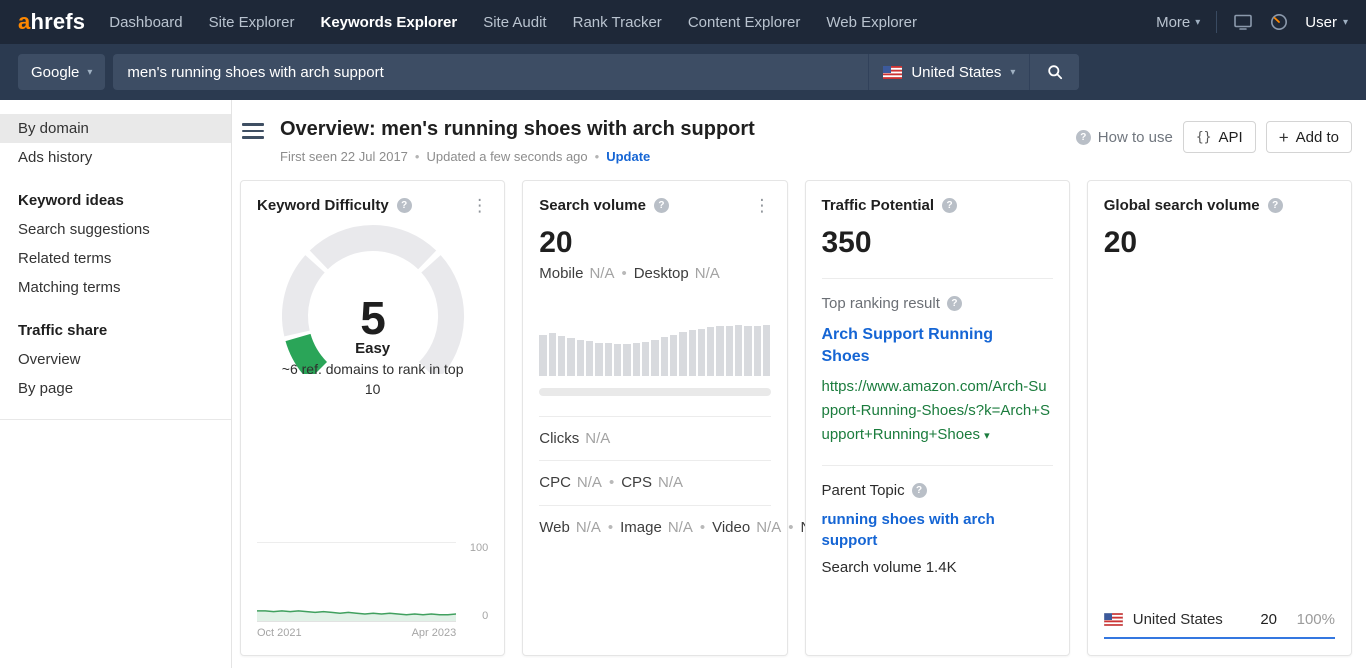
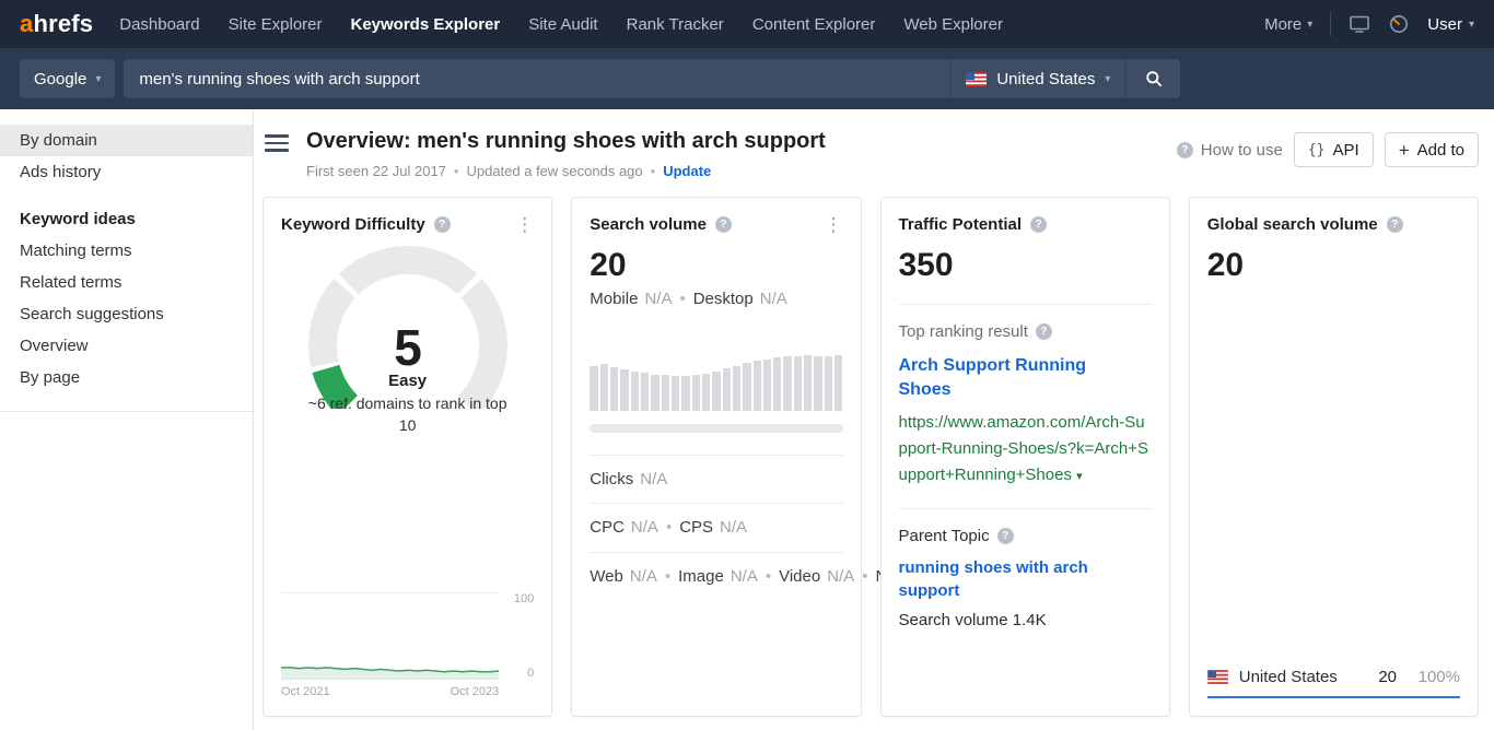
  ahrefs
  Dashboard
  Site Explorer
  Keywords Explorer
  Site Audit
  Rank Tracker
  Content Explorer
  Web Explorer
  More
  ▾
  User
  ▾
  Google
  ▾
  men's running shoes with arch support
  United States
  ▾
  By domain
  Ads history
  Keyword ideas
- Search suggestions
+ Matching terms
  Related terms
- Matching terms
+ Search suggestions
- Traffic share
  Overview
  By page
  Overview: men's running shoes with arch support
  First seen 22 Jul 2017
  •
  Updated a few seconds ago
  •
  Update
  ?
  How to use
  {}
  API
  +
  Add to
  Keyword Difficulty
  ?
  ⋮
  5
  Easy
  ~6 ref. domains to rank in top 10
  100
  0
  Oct 2021
- Apr 2023
+ Oct 2023
  Search volume
  ?
  ⋮
  20
  Mobile N/A • Desktop N/A
  Clicks N/A
  CPC N/A • CPS N/A
  Web N/A • Image N/A • Video N/A •
  Traffic Potential
  ?
  350
  Top ranking result
  ?
  Arch Support Running Shoes
  https://www.amazon.com/Arch-Support-Running-Shoes/s?k=Arch+Support+Running+Shoes ▾
  Parent Topic
  ?
  running shoes with arch support
  Search volume 1.4K
  Global search volume
  ?
  20
  United States
  20
  100%
